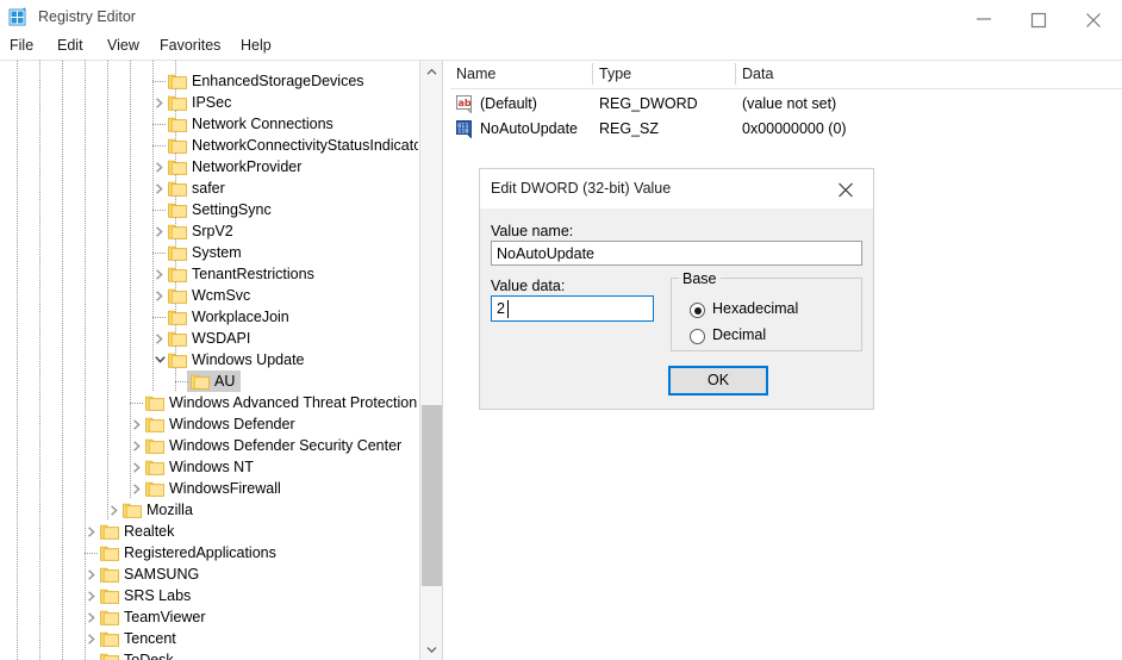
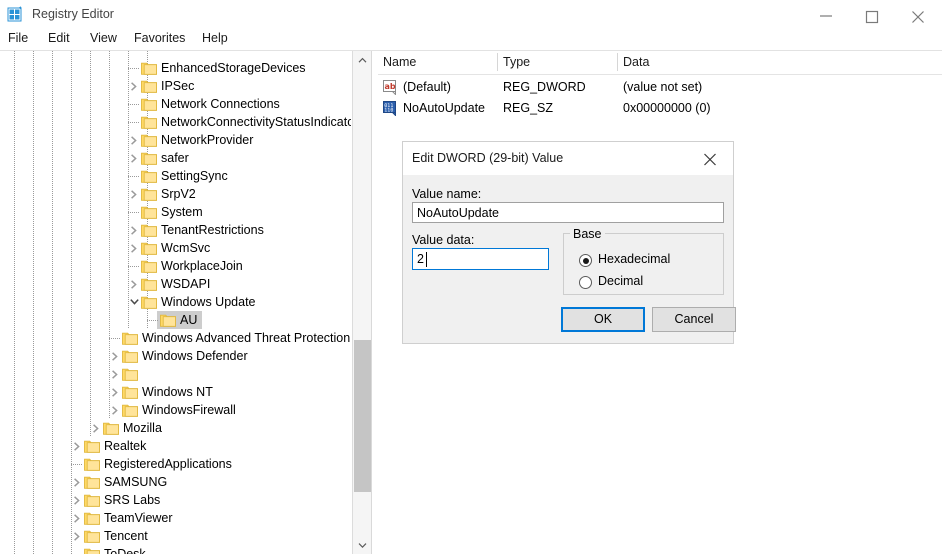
  Registry Editor
  File
  Edit
  View
  Favorites
  Help
  EnhancedStorageDevices
  IPSec
  Network Connections
  NetworkConnectivityStatusIndicato
  NetworkProvider
  safer
  SettingSync
  SrpV2
  System
  TenantRestrictions
  WcmSvc
  WorkplaceJoin
  WSDAPI
  Windows Update
  AU
  Windows Advanced Threat Protection
  Windows Defender
- Windows Defender Security Center
  Windows NT
  WindowsFirewall
  Mozilla
  Realtek
  RegisteredApplications
  SAMSUNG
  SRS Labs
  TeamViewer
  Tencent
  Name
  Type
  Data
  ab
  (Default)
  REG_DWORD
  (value not set)
  NoAutoUpdate
  REG_SZ
  0x00000000 (0)
- Edit DWORD (32-bit) Value
+ Edit DWORD (29-bit) Value
  Value name:
  NoAutoUpdate
  Value data:
  2
  Base
  Hexadecimal
  Decimal
  OK
+ Cancel
